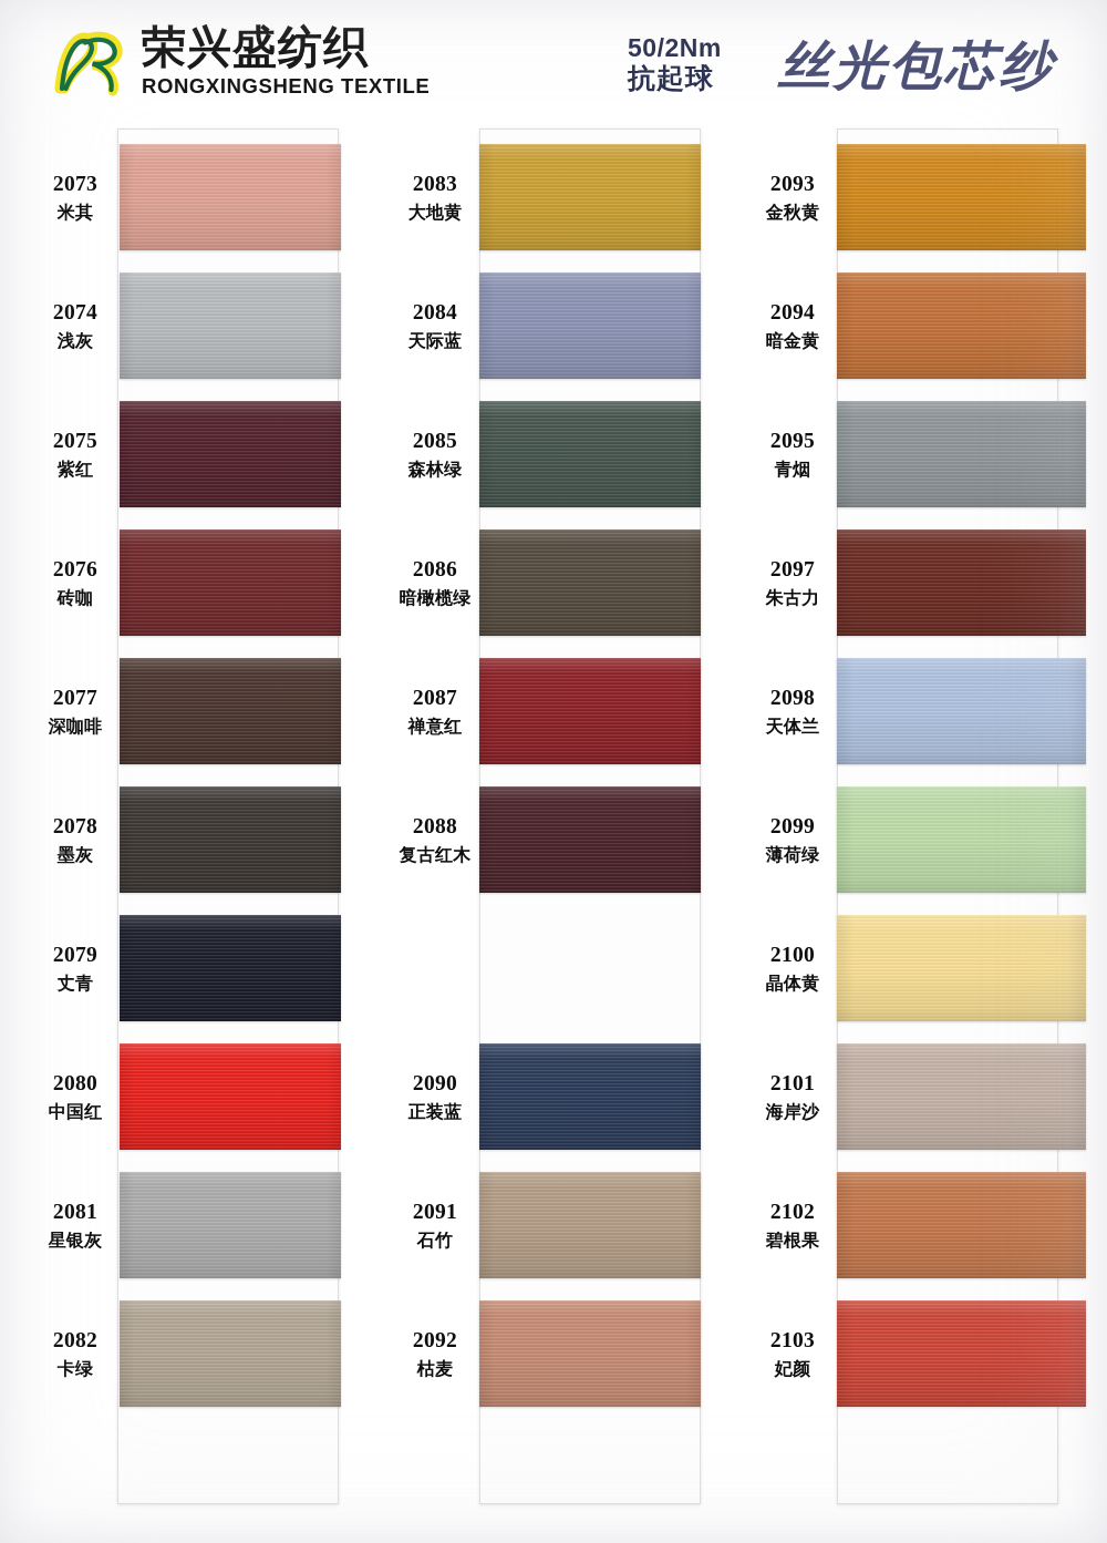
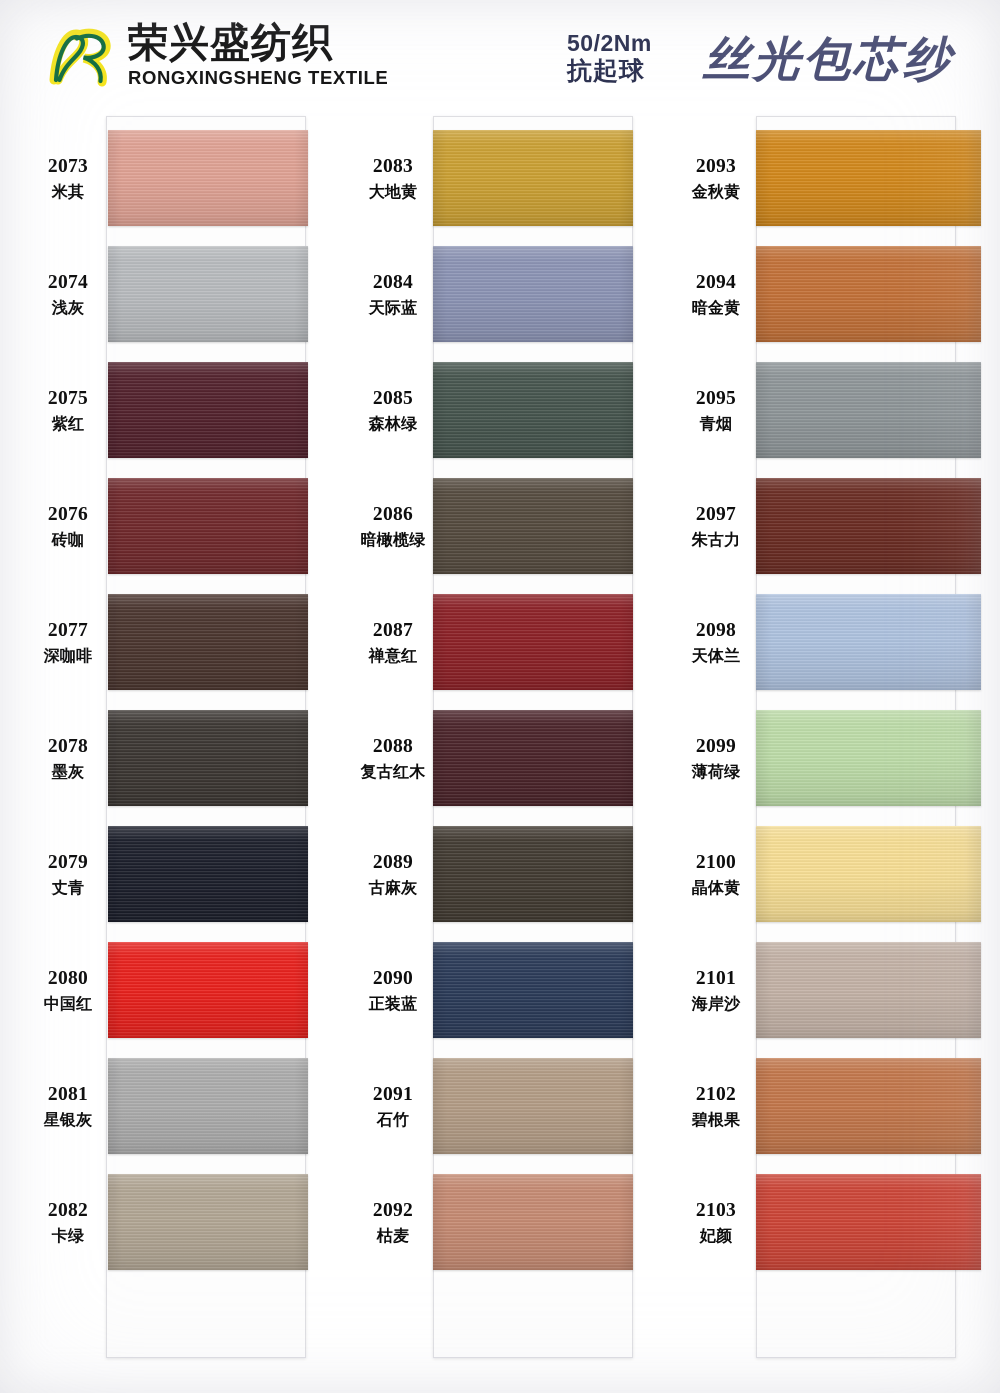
  荣兴盛纺织
  RONGXINGSHENG TEXTILE
  50/2Nm
  抗起球
  丝光包芯纱
  2073
  米其
  2074
  浅灰
  2075
  紫红
  2076
  砖咖
  2077
  深咖啡
  2078
  墨灰
  2079
  丈青
  2080
  中国红
  2081
  星银灰
  2082
  卡绿
  2083
  大地黄
  2084
  天际蓝
  2085
  森林绿
  2086
  暗橄榄绿
  2087
  禅意红
  2088
  复古红木
+ 2089
+ 古麻灰
  2090
  正装蓝
  2091
  石竹
  2092
  枯麦
  2093
  金秋黄
  2094
  暗金黄
  2095
  青烟
  2097
  朱古力
  2098
  天体兰
  2099
  薄荷绿
  2100
  晶体黄
  2101
  海岸沙
  2102
  碧根果
  2103
  妃颜
